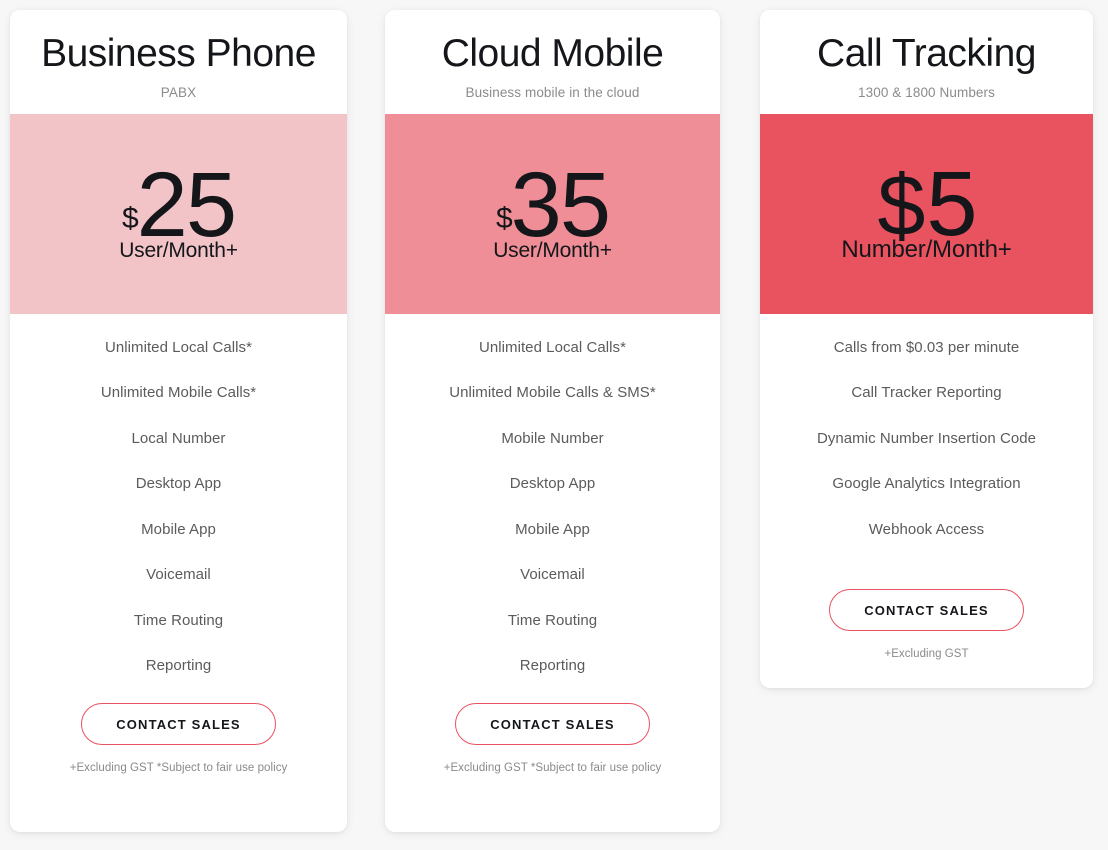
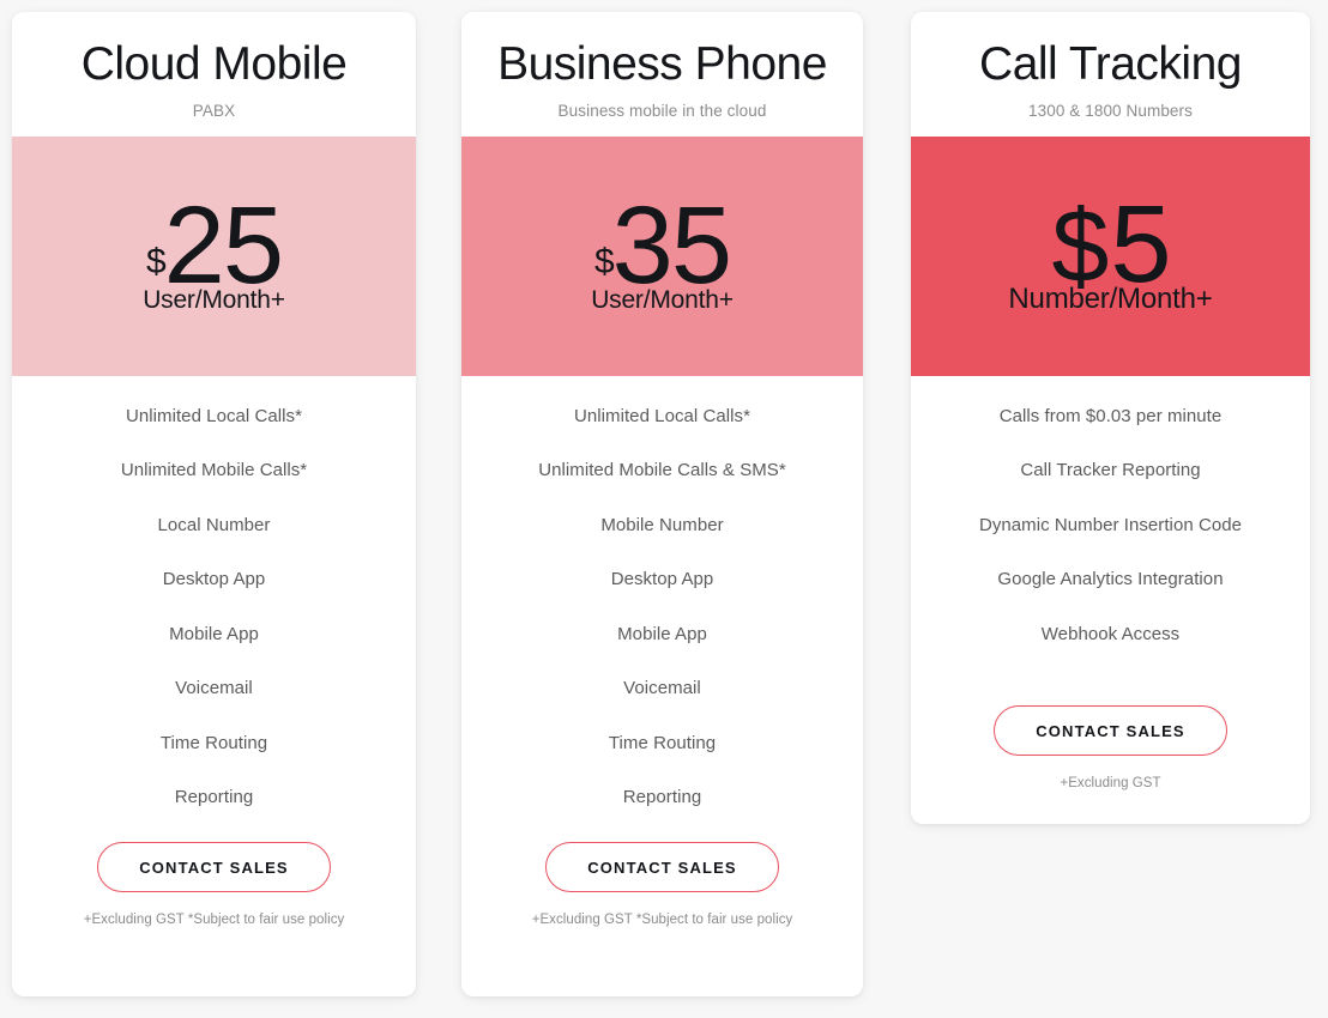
- Business Phone
+ Cloud Mobile
  PABX
  $
  25
  User/Month+
  Unlimited Local Calls*
  Unlimited Mobile Calls*
  Local Number
  Desktop App
  Mobile App
  Voicemail
  Time Routing
  Reporting
  CONTACT SALES
  +Excluding GST *Subject to fair use policy
- Cloud Mobile
+ Business Phone
  Business mobile in the cloud
  $
  35
  User/Month+
  Unlimited Local Calls*
  Unlimited Mobile Calls & SMS*
  Mobile Number
  Desktop App
  Mobile App
  Voicemail
  Time Routing
  Reporting
  CONTACT SALES
  +Excluding GST *Subject to fair use policy
  Call Tracking
  1300 & 1800 Numbers
  $
  5
  Number/Month+
  Calls from $0.03 per minute
  Call Tracker Reporting
  Dynamic Number Insertion Code
  Google Analytics Integration
  Webhook Access
  CONTACT SALES
  +Excluding GST
